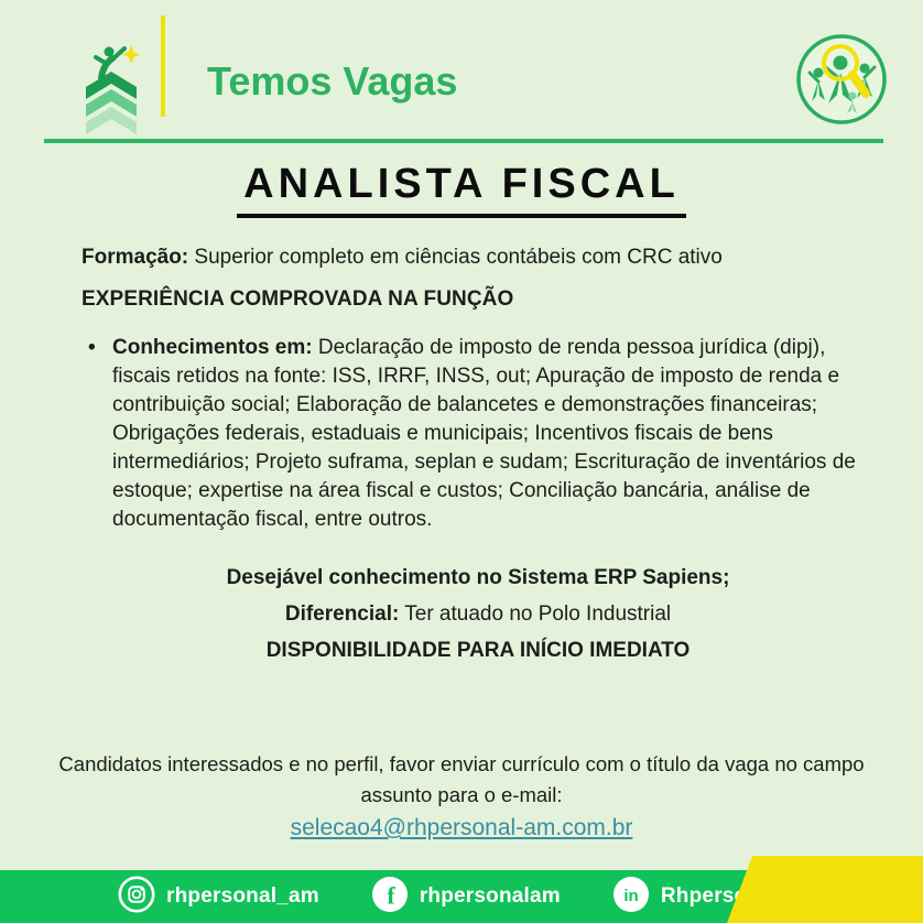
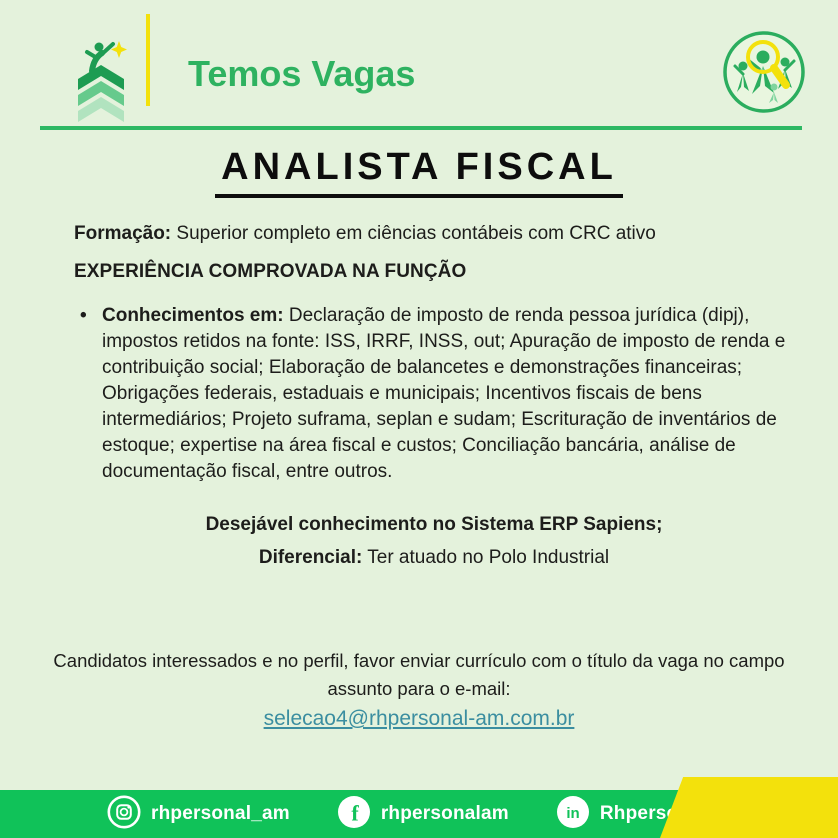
  Temos Vagas
  ANALISTA FISCAL
  Formação: Superior completo em ciências contábeis com CRC ativo
  EXPERIÊNCIA COMPROVADA NA FUNÇÃO
  •
- Conhecimentos em: Declaração de imposto de renda pessoa jurídica (dipj), fiscais retidos na fonte: ISS, IRRF, INSS, out; Apuração de imposto de renda e contribuição social; Elaboração de balancetes e demonstrações financeiras; Obrigações federais, estaduais e municipais; Incentivos fiscais de bens intermediários; Projeto suframa, seplan e sudam; Escrituração de inventários de estoque; expertise na área fiscal e custos; Conciliação bancária, análise de documentação fiscal, entre outros.
+ Conhecimentos em: Declaração de imposto de renda pessoa jurídica (dipj), impostos retidos na fonte: ISS, IRRF, INSS, out; Apuração de imposto de renda e contribuição social; Elaboração de balancetes e demonstrações financeiras; Obrigações federais, estaduais e municipais; Incentivos fiscais de bens intermediários; Projeto suframa, seplan e sudam; Escrituração de inventários de estoque; expertise na área fiscal e custos; Conciliação bancária, análise de documentação fiscal, entre outros.
  Desejável conhecimento no Sistema ERP Sapiens;
  Diferencial: Ter atuado no Polo Industrial
- DISPONIBILIDADE PARA INÍCIO IMEDIATO
  Candidatos interessados e no perfil, favor enviar currículo com o título da vaga no campo
  assunto para o e-mail:
  selecao4@rhpersonal-am.com.br
  rhpersonal_am
  f
  rhpersonalam
  in
